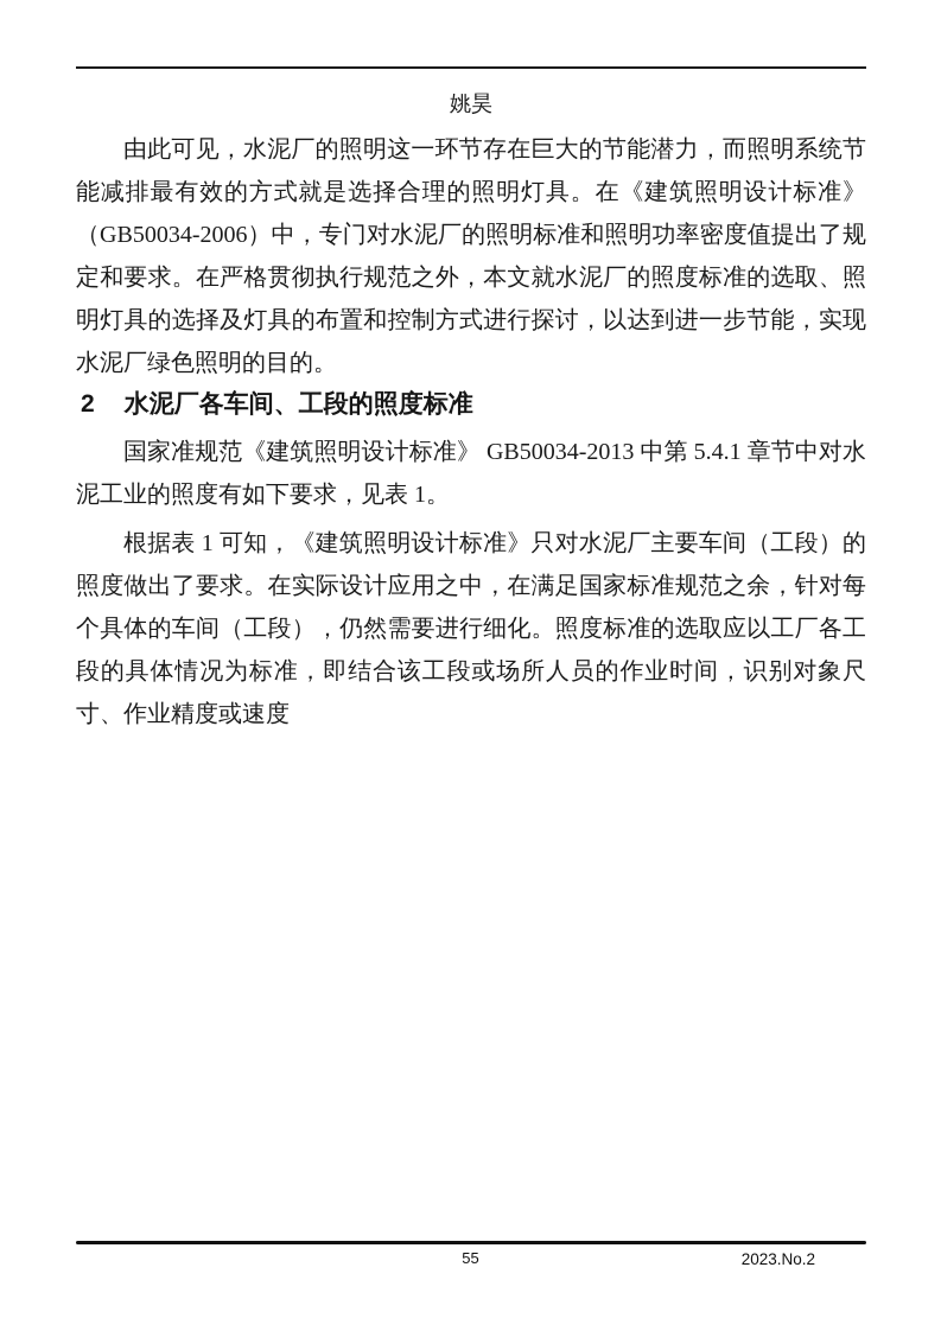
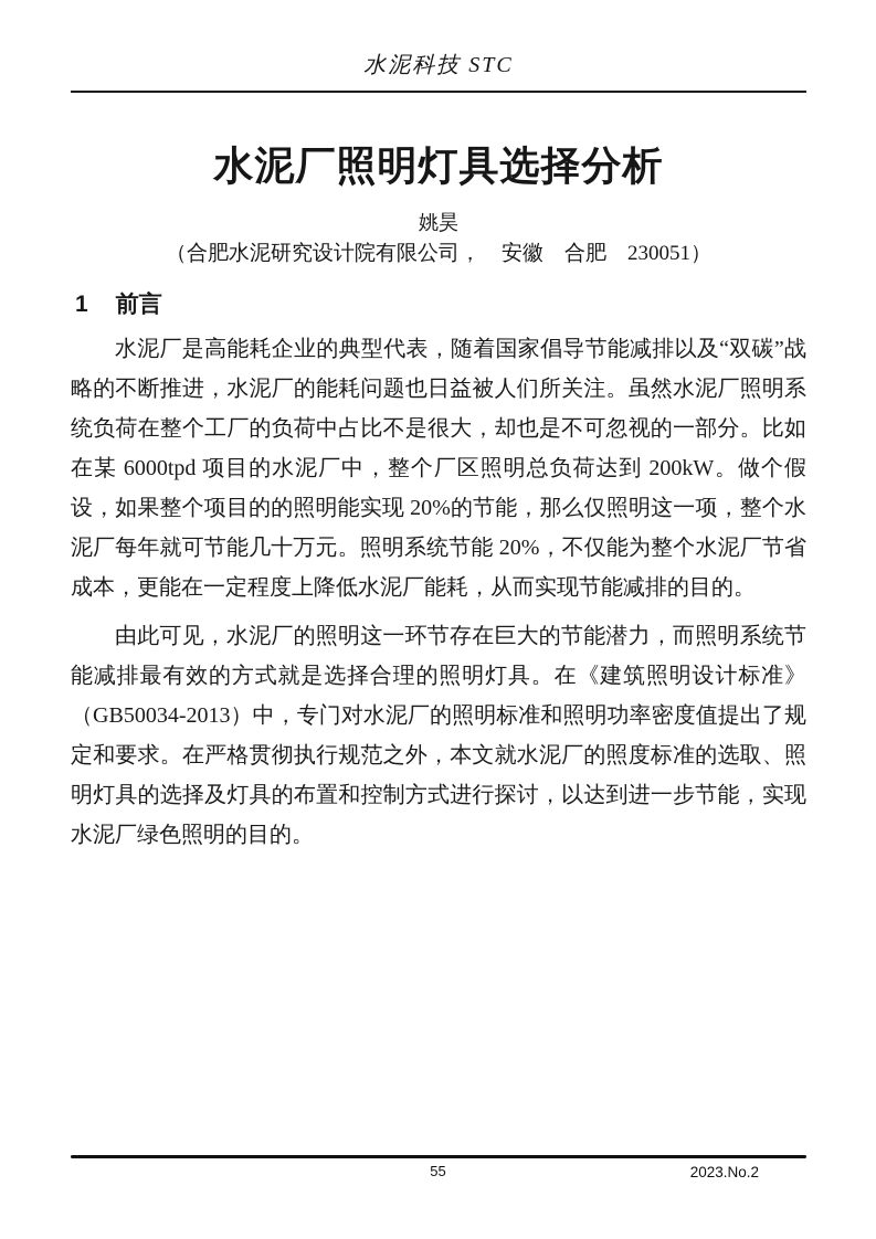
+ 水泥科技 STC
+ 水泥厂照明灯具选择分析
  姚昊
+ （合肥水泥研究设计院有限公司， 安徽 合肥 230051）
+ 1 前言
+ 水泥厂是高能耗企业的典型代表，随着国家倡导节能减排以及“双碳”战略的不断推进，水泥厂的能耗问题也日益被人们所关注。虽然水泥厂照明系统负荷在整个工厂的负荷中占比不是很大，却也是不可忽视的一部分。比如在某 6000tpd 项目的水泥厂中，整个厂区照明总负荷达到 200kW。做个假设，如果整个项目的的照明能实现 20%的节能，那么仅照明这一项，整个水泥厂每年就可节能几十万元。照明系统节能 20%，不仅能为整个水泥厂节省成本，更能在一定程度上降低水泥厂能耗，从而实现节能减排的目的。
- 由此可见，水泥厂的照明这一环节存在巨大的节能潜力，而照明系统节能减排最有效的方式就是选择合理的照明灯具。在《建筑照明设计标准》（GB50034-2006）中，专门对水泥厂的照明标准和照明功率密度值提出了规定和要求。在严格贯彻执行规范之外，本文就水泥厂的照度标准的选取、照明灯具的选择及灯具的布置和控制方式进行探讨，以达到进一步节能，实现水泥厂绿色照明的目的。
+ 由此可见，水泥厂的照明这一环节存在巨大的节能潜力，而照明系统节能减排最有效的方式就是选择合理的照明灯具。在《建筑照明设计标准》（GB50034-2013）中，专门对水泥厂的照明标准和照明功率密度值提出了规定和要求。在严格贯彻执行规范之外，本文就水泥厂的照度标准的选取、照明灯具的选择及灯具的布置和控制方式进行探讨，以达到进一步节能，实现水泥厂绿色照明的目的。
- 2 水泥厂各车间、工段的照度标准
- 国家准规范《建筑照明设计标准》 GB50034-2013 中第 5.4.1 章节中对水泥工业的照度有如下要求，见表 1。
- 根据表 1 可知，《建筑照明设计标准》只对水泥厂主要车间（工段）的照度做出了要求。在实际设计应用之中，在满足国家标准规范之余，针对每个具体的车间（工段），仍然需要进行细化。照度标准的选取应以工厂各工段的具体情况为标准，即结合该工段或场所人员的作业时间，识别对象尺寸、作业精度或速度
  55
  2023.No.2
